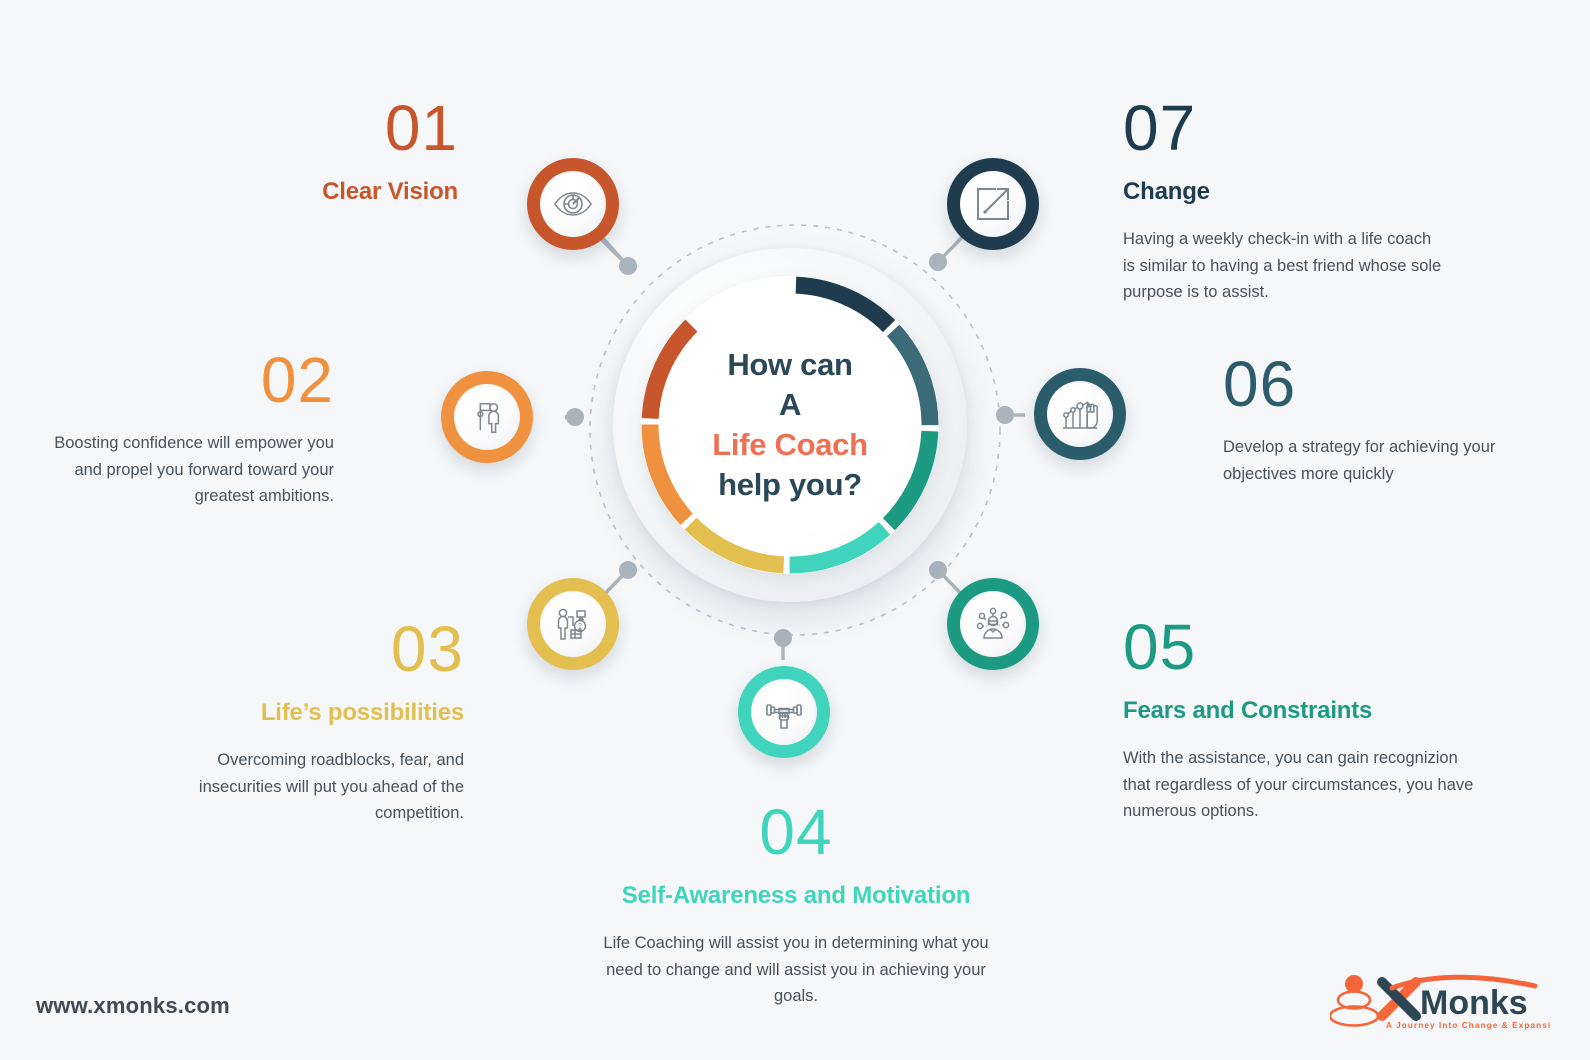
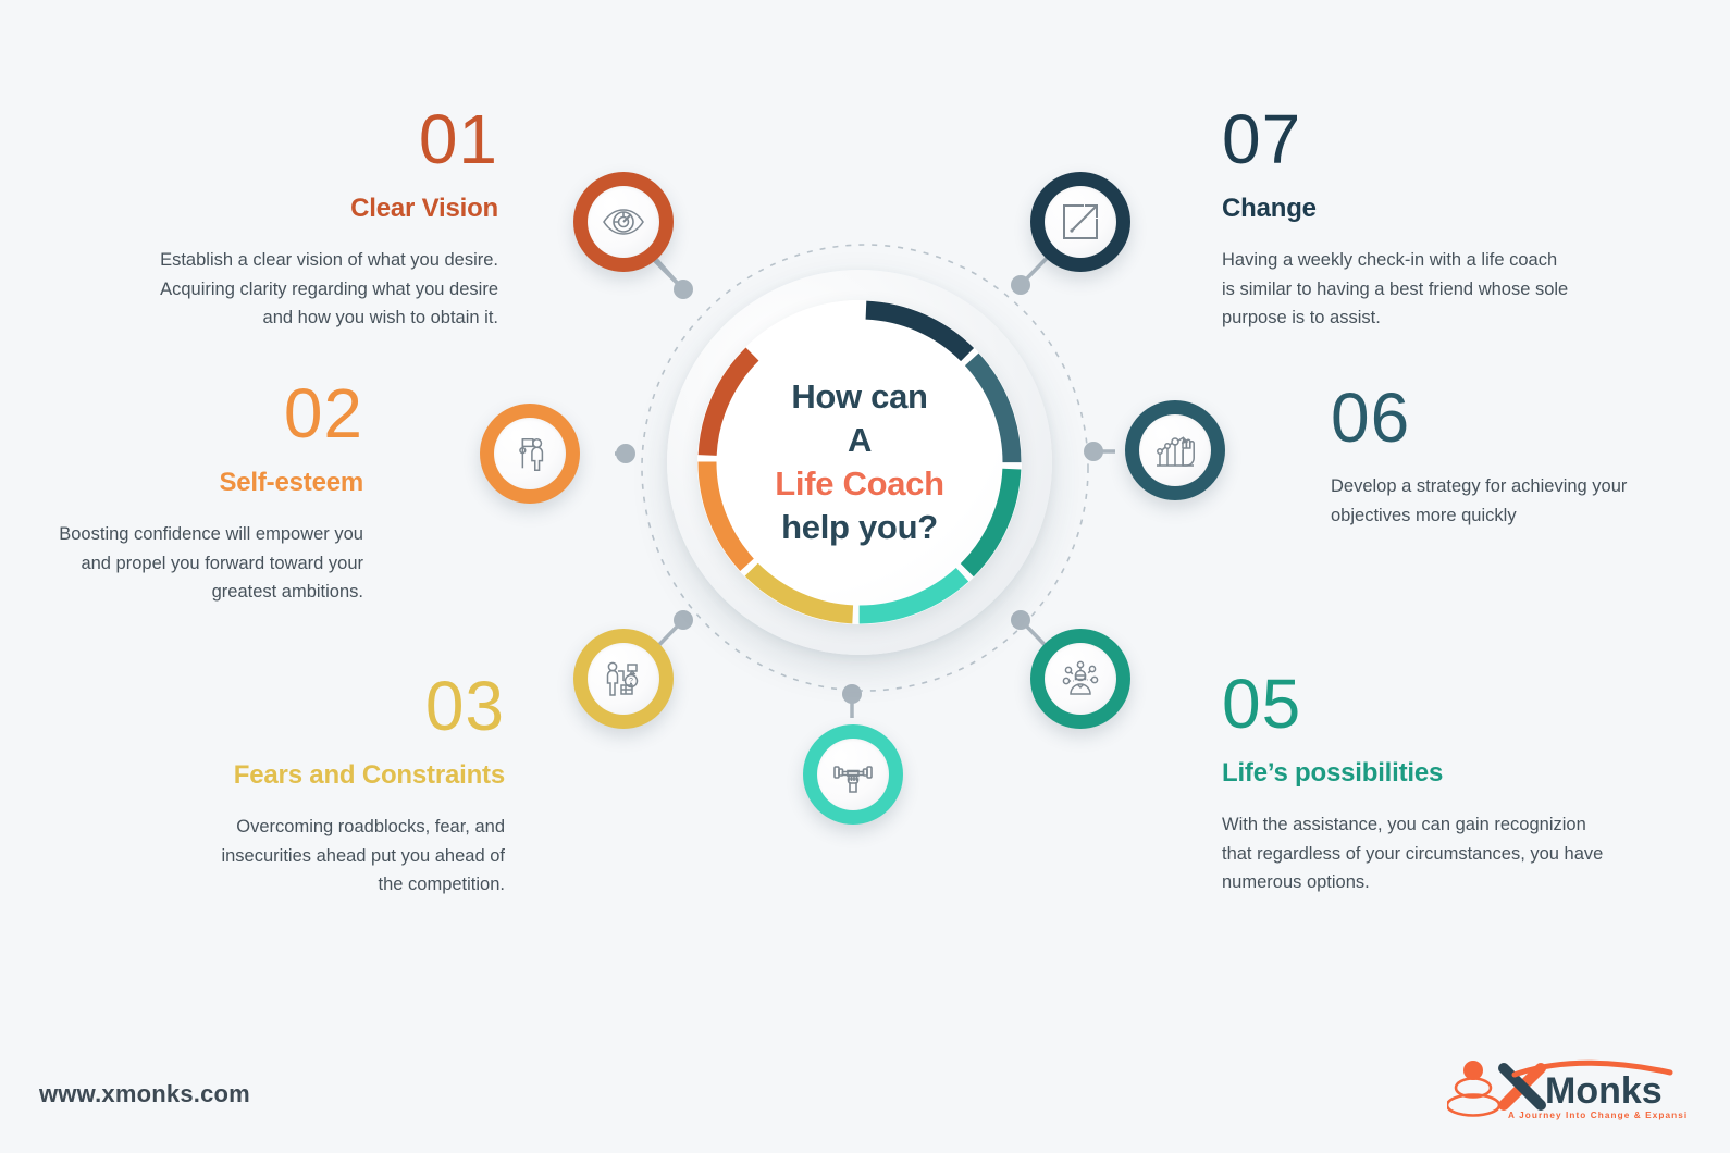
  How can
  A
  Life Coach
  help you?
  01
  Clear Vision
+ Establish a clear vision of what you desire. Acquiring clarity regarding what you desire and how you wish to obtain it.
  02
+ Self-esteem
  Boosting confidence will empower you and propel you forward toward your greatest ambitions.
  03
- Life’s possibilities
+ Fears and Constraints
- Overcoming roadblocks, fear, and insecurities will put you ahead of the competition.
+ Overcoming roadblocks, fear, and insecurities ahead put you ahead of the competition.
- 04
- Self-Awareness and Motivation
- Life Coaching will assist you in determining what you need to change and will assist you in achieving your goals.
  05
- Fears and Constraints
+ Life’s possibilities
  With the assistance, you can gain recognizion that regardless of your circumstances, you have numerous options.
  06
  Develop a strategy for achieving your objectives more quickly
  07
  Change
  Having a weekly check-in with a life coach is similar to having a best friend whose sole purpose is to assist.
  www.xmonks.com
  Monks
  A Journey Into Change & Expansi
